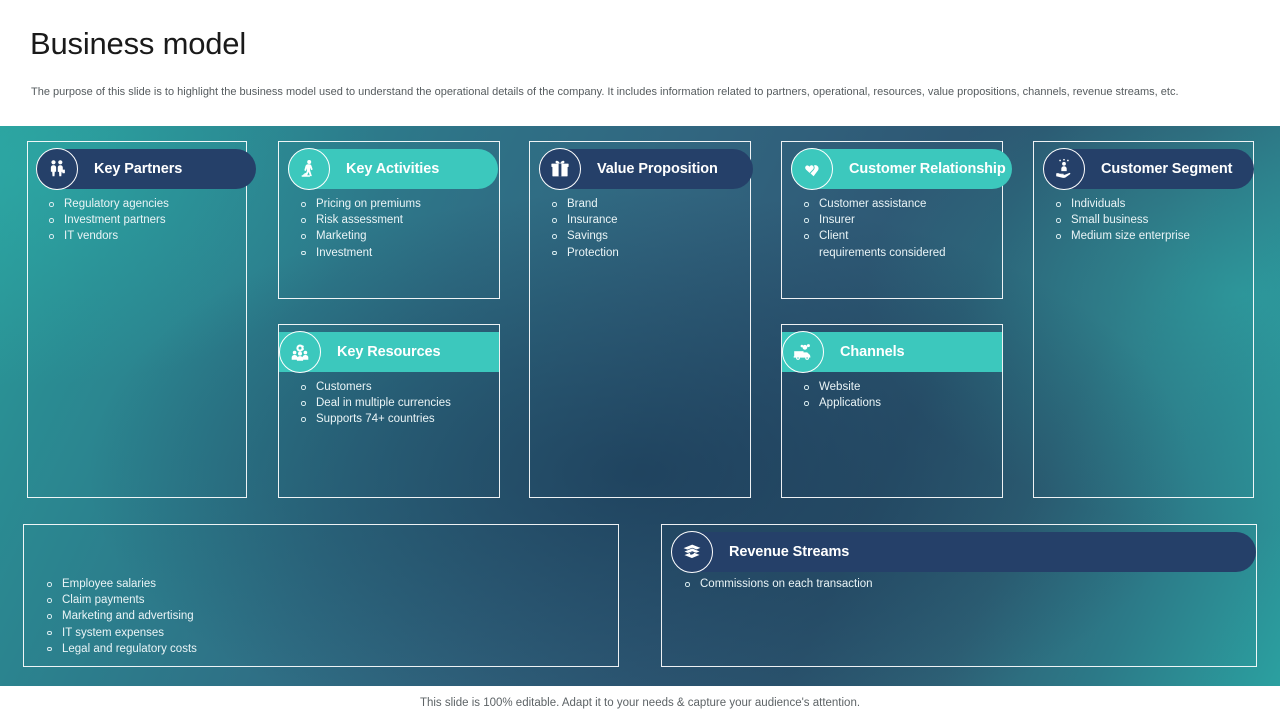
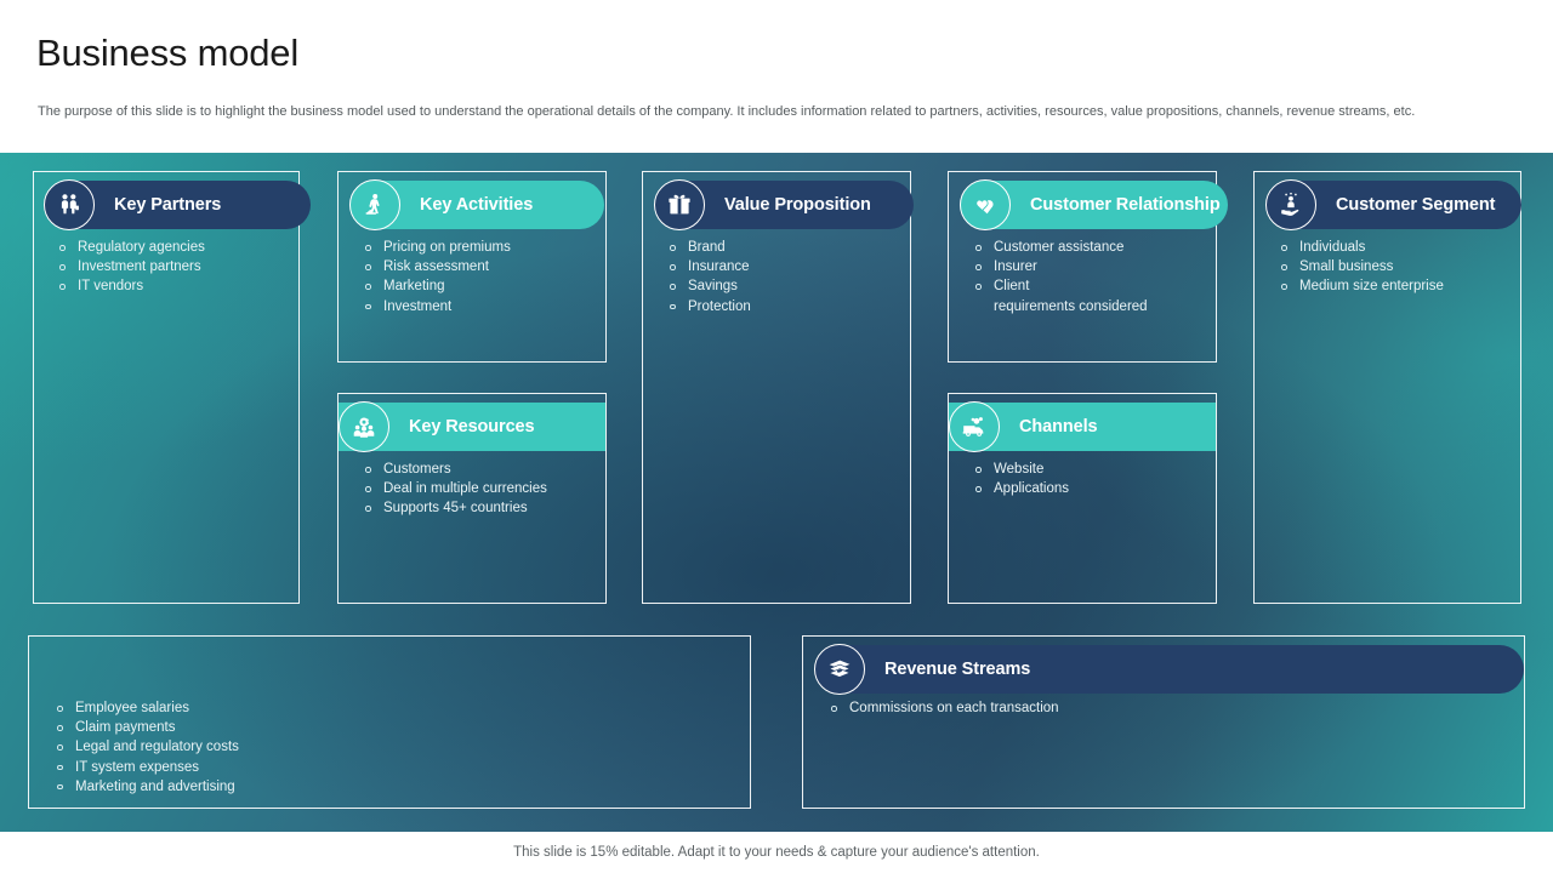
  Business model
- The purpose of this slide is to highlight the business model used to understand the operational details of the company. It includes information related to partners, operational, resources, value propositions, channels, revenue streams, etc.
+ The purpose of this slide is to highlight the business model used to understand the operational details of the company. It includes information related to partners, activities, resources, value propositions, channels, revenue streams, etc.
  Key Partners
  Regulatory agencies
  Investment partners
  IT vendors
  Key Activities
  Pricing on premiums
  Risk assessment
  Marketing
  Investment
  Value Proposition
  Brand
  Insurance
  Savings
  Protection
  Customer Relationship
  Customer assistance
  Insurer
  Client
  requirements considered
  Customer Segment
  Individuals
  Small business
  Medium size enterprise
  Key Resources
  Customers
  Deal in multiple currencies
- Supports 74+ countries
+ Supports 45+ countries
  Channels
  Website
  Applications
  Employee salaries
  Claim payments
- Marketing and advertising
+ Legal and regulatory costs
  IT system expenses
- Legal and regulatory costs
+ Marketing and advertising
  Revenue Streams
  Commissions on each transaction
- This slide is 100% editable. Adapt it to your needs & capture your audience's attention.
+ This slide is 15% editable. Adapt it to your needs & capture your audience's attention.
